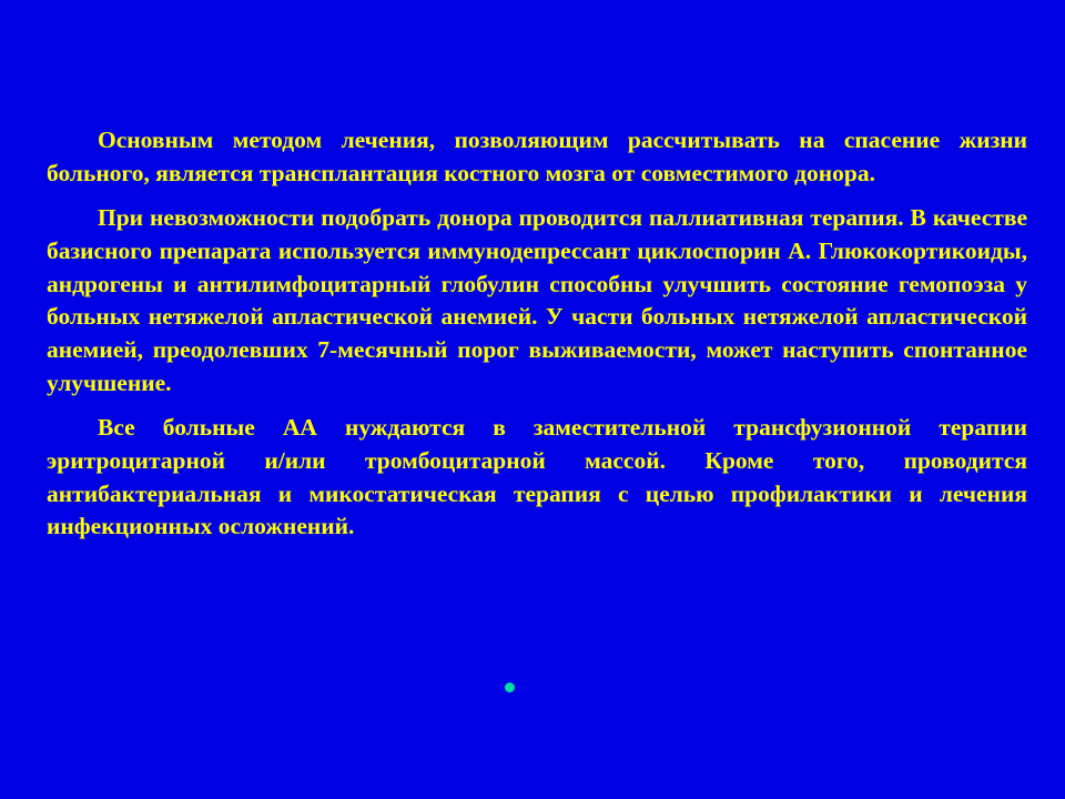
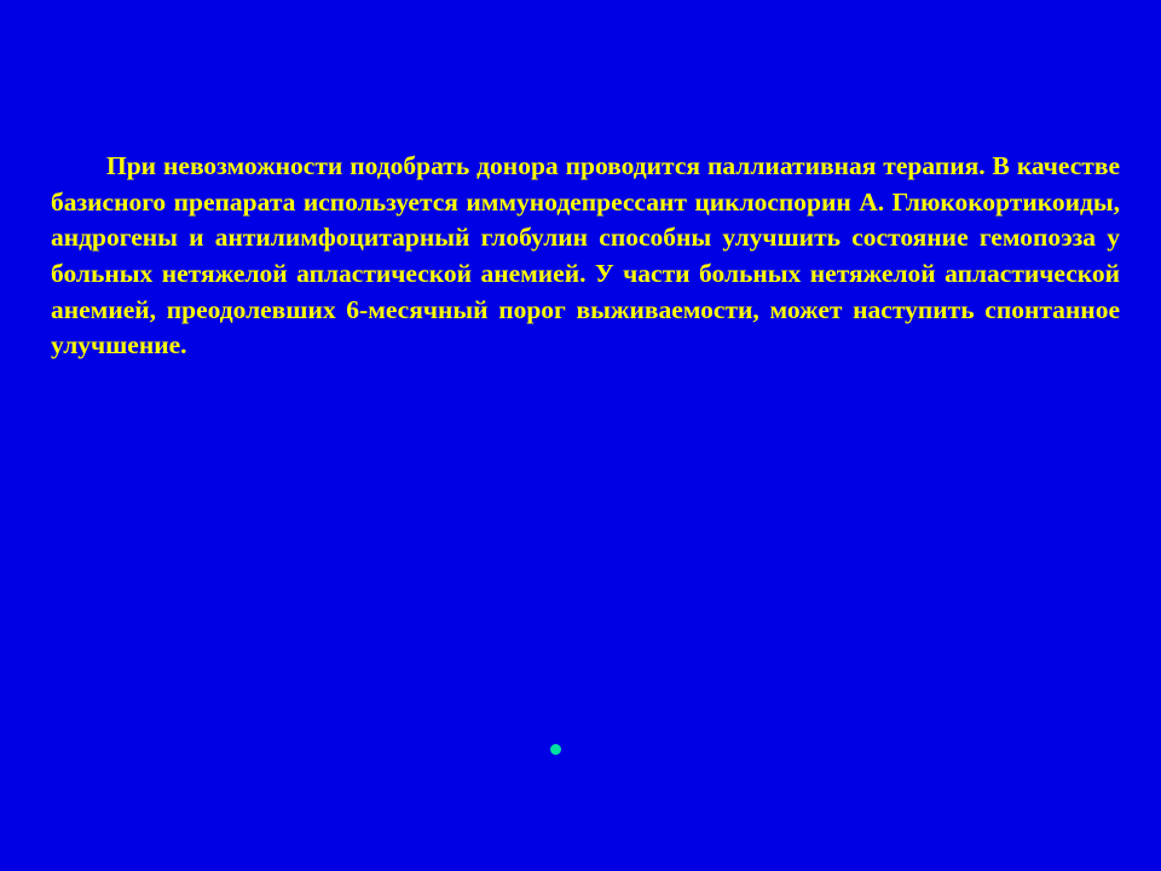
- Основным методом лечения, позволяющим рассчитывать на спасение жизни больного, является трансплантация костного мозга от совместимого донора.
- При невозможности подобрать донора проводится паллиативная терапия. В качестве базисного препарата используется иммунодепрессант циклоспорин А. Глюкокортикоиды, андрогены и антилимфоцитарный глобулин способны улучшить состояние гемопоэза у больных нетяжелой апластической анемией. У части больных нетяжелой апластической анемией, преодолевших 7-месячный порог выживаемости, может наступить спонтанное улучшение.
+ При невозможности подобрать донора проводится паллиативная терапия. В качестве базисного препарата используется иммунодепрессант циклоспорин А. Глюкокортикоиды, андрогены и антилимфоцитарный глобулин способны улучшить состояние гемопоэза у больных нетяжелой апластической анемией. У части больных нетяжелой апластической анемией, преодолевших 6-месячный порог выживаемости, может наступить спонтанное улучшение.
- Все больные АА нуждаются в заместительной трансфузионной терапии эритроцитарной и/или тромбоцитарной массой. Кроме того, проводится антибактериальная и микостатическая терапия с целью профилактики и лечения инфекционных осложнений.
